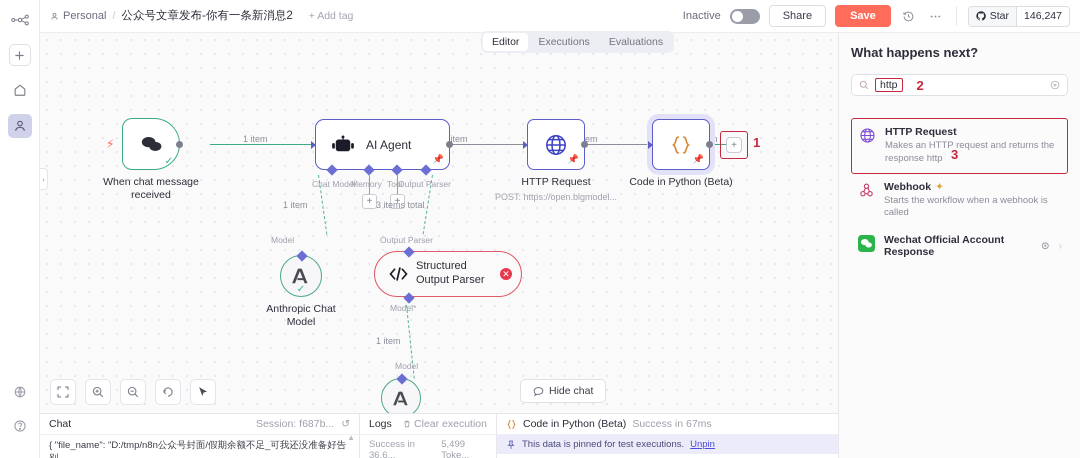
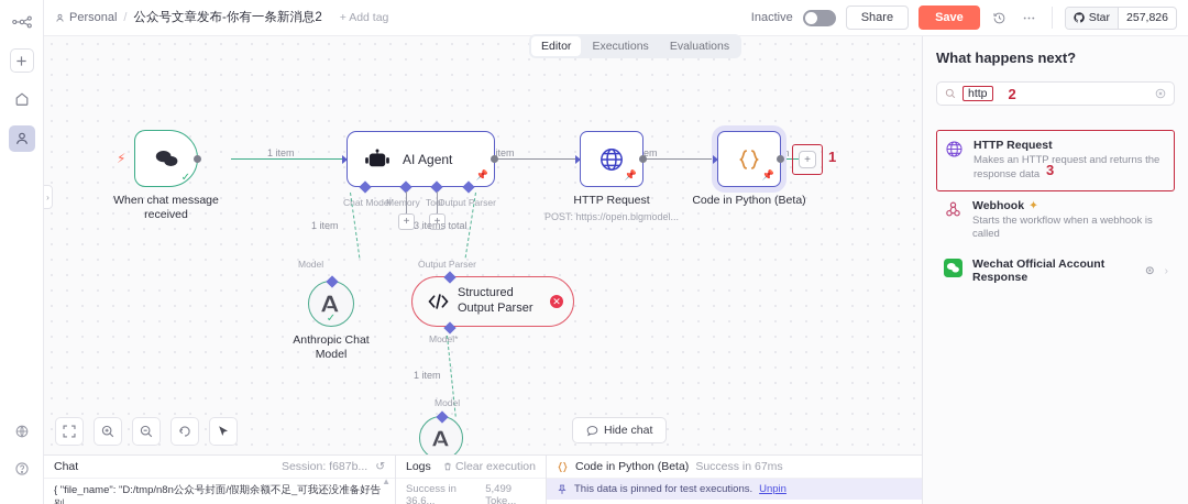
  Personal
  /
  公众号文章发布-你有一条新消息2
  + Add tag
  Inactive
  Share
  Save
  Star
- 146,247
+ 257,826
  Editor
  Executions
  Evaluations
  ›
  1 item
  item
  ⚡
  ✓
  When chat message
  received
  AI Agent
  📌
  Chat Model
  Memory
  Tool
  Output Parser
  +
  +
  1 item
  Model
  3 items total
  Output Parser
  📌
  HTTP Request
  POST: https://open.bigmodel...
  📌
  Code in Python (Beta)
  +
  1
  ✓
  Anthropic Chat
  Model
  Structured
  Output Parser
  ✕
  Model*
  1 item
  Model
  Hide chat
  Chat
  Session: f687b...
  ↺
  { "file_name": "D:/tmp/n8n公众号封面/假期余额不足_可我还没准备好告
  ▲
  Logs
  Clear execution
  Success in 36.6...
  5,499 Toke...
  Code in Python (Beta)
  Success in 67ms
  This data is pinned for test executions.
  Unpin
  What happens next?
  http
  2
  3
  HTTP Request
- Makes an HTTP request and returns the response http
+ Makes an HTTP request and returns the response data
  Webhook
  ✦
  Starts the workflow when a webhook is called
  Wechat Official Account Response
  ⊙
  ›
